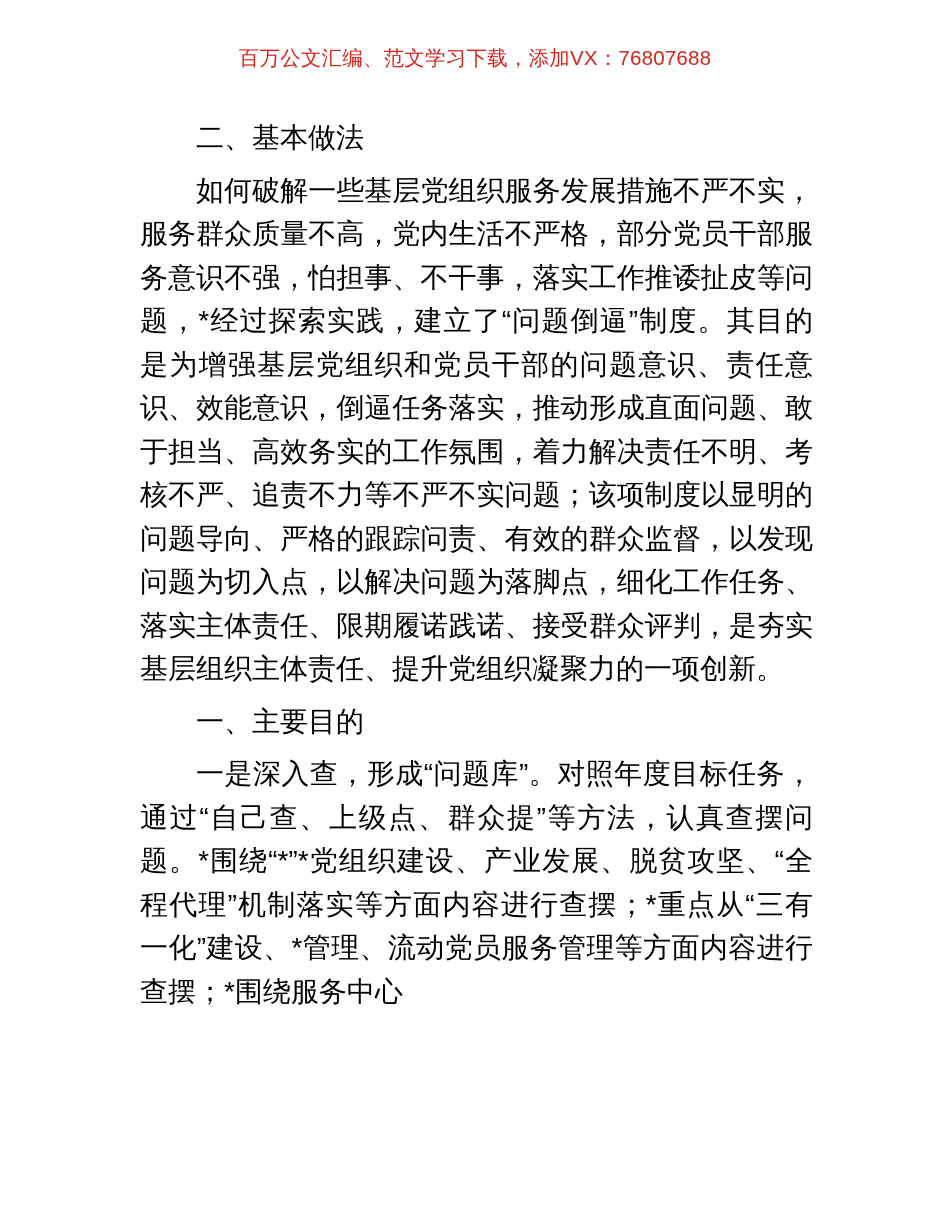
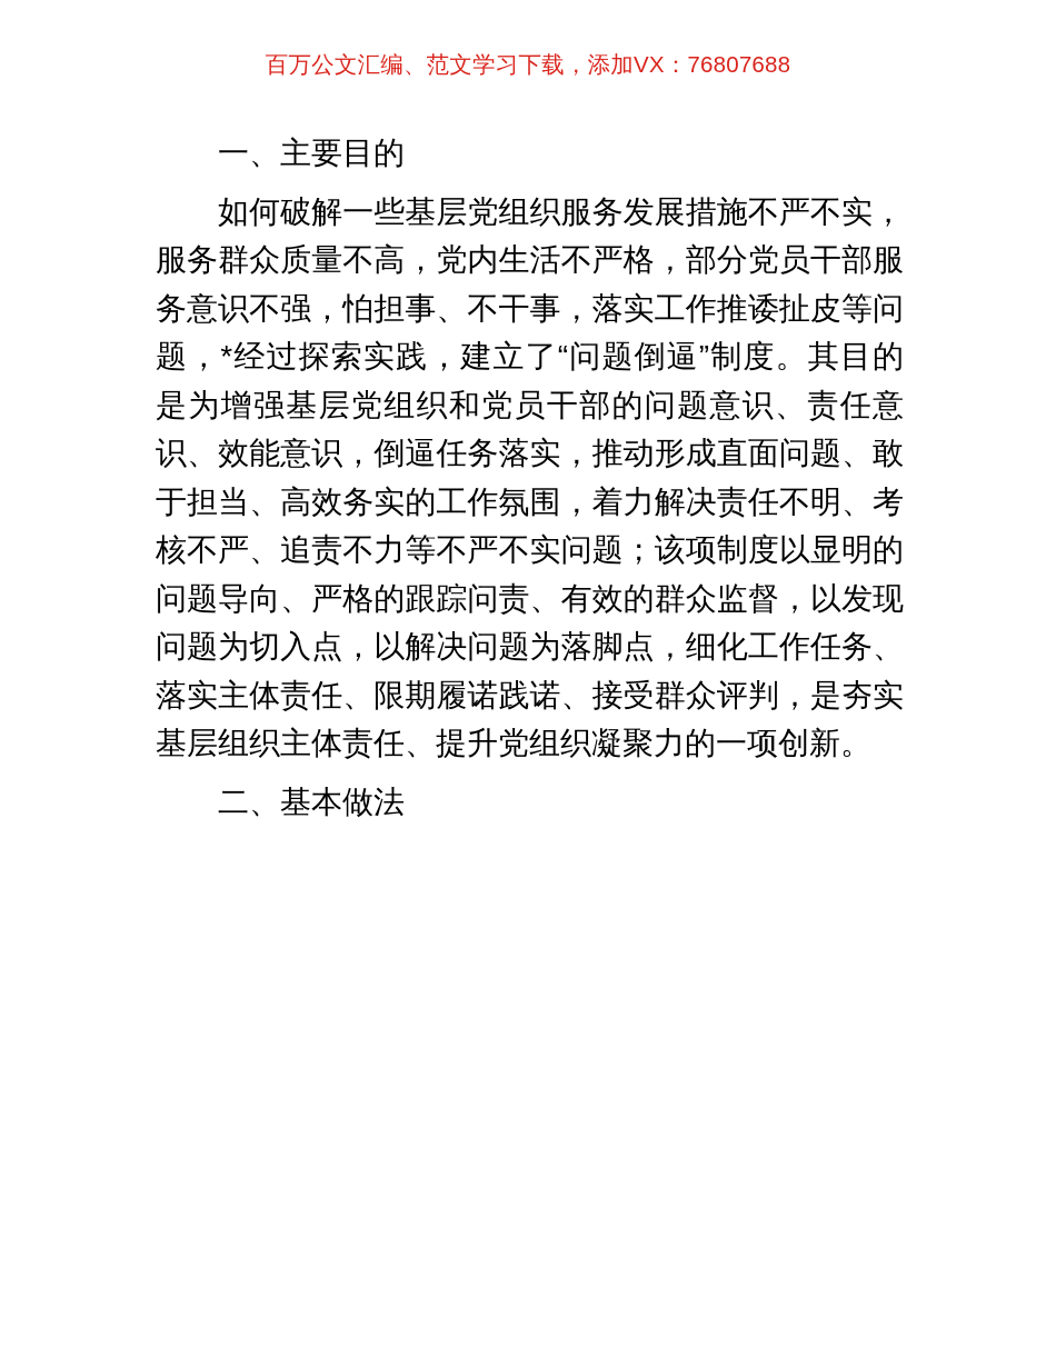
  百万公文汇编、范文学习下载，添加VX：76807688
- 二、基本做法
+ 一、主要目的
  如何破解一些基层党组织服务发展措施不严不实，服务群众质量不高，党内生活不严格，部分党员干部服务意识不强，怕担事、不干事，落实工作推诿扯皮等问题，*经过探索实践，建立了“问题倒逼”制度。其目的是为增强基层党组织和党员干部的问题意识、责任意识、效能意识，倒逼任务落实，推动形成直面问题、敢于担当、高效务实的工作氛围，着力解决责任不明、考核不严、追责不力等不严不实问题；该项制度以显明的问题导向、严格的跟踪问责、有效的群众监督，以发现问题为切入点，以解决问题为落脚点，细化工作任务、落实主体责任、限期履诺践诺、接受群众评判，是夯实基层组织主体责任、提升党组织凝聚力的一项创新。
- 一、主要目的
+ 二、基本做法
- 一是深入查，形成“问题库”。对照年度目标任务，通过“自己查、上级点、群众提”等方法，认真查摆问题。*围绕“*”*党组织建设、产业发展、脱贫攻坚、“全程代理”机制落实等方面内容进行查摆；*重点从“三有一化”建设、*管理、流动党员服务管理等方面内容进行查摆；*围绕服务中心
